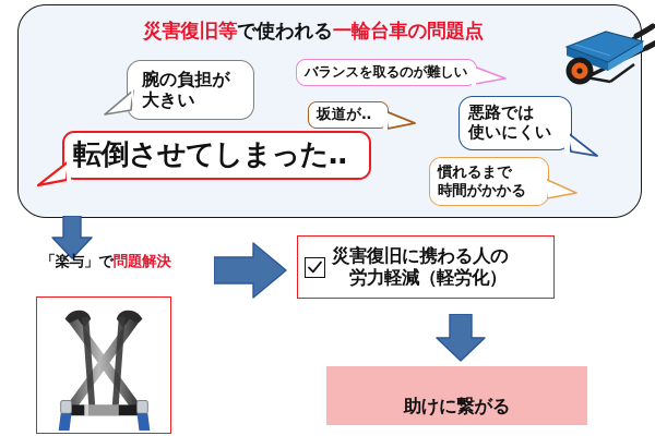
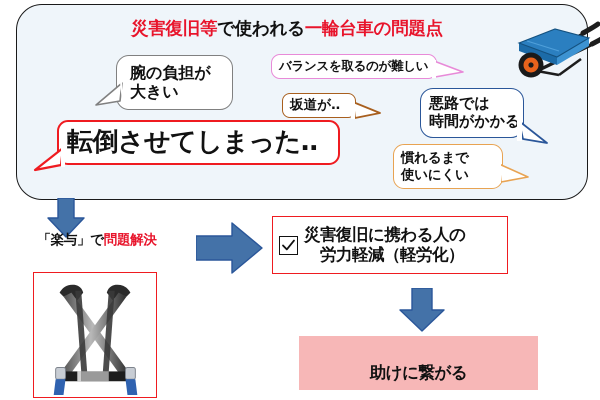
  災害復旧等で使われる一輪台車の問題点
  腕の負担が
  大きい
  バランスを取るのが難しい
  坂道が‥
  悪路では
- 使いにくい
+ 時間がかかる
  慣れるまで
- 時間がかかる
+ 使いにくい
  転倒させてしまった‥
  「楽与」で問題解決
  災害復旧に携わる人の
  労力軽減（軽労化）
  助けに繋がる
